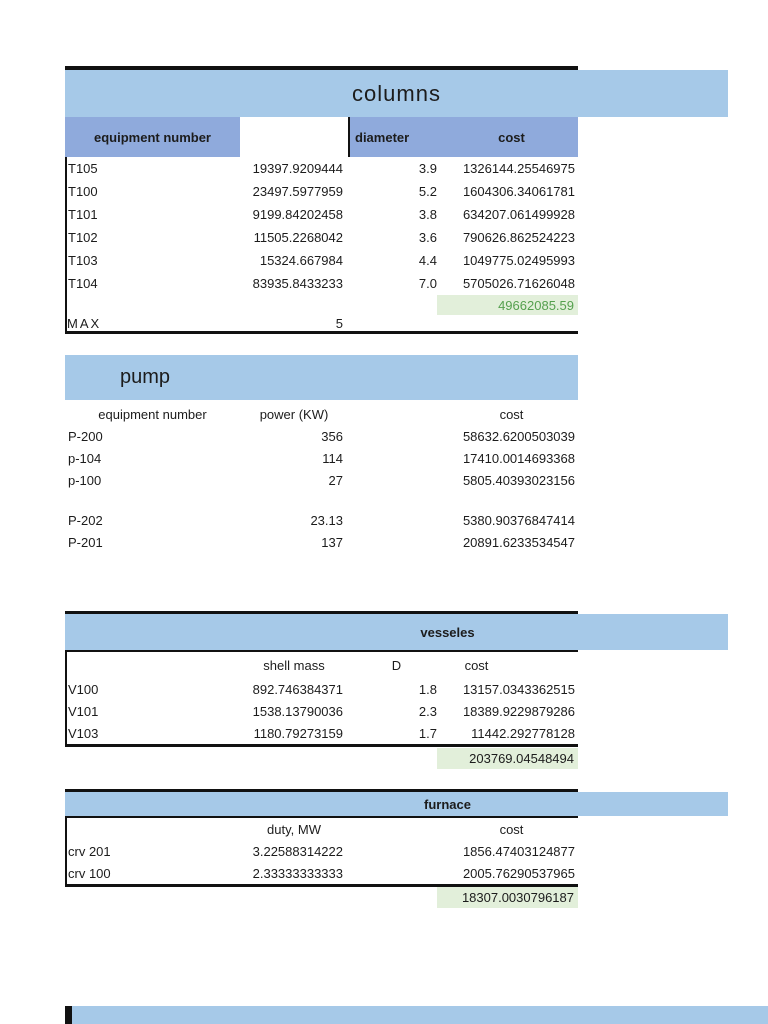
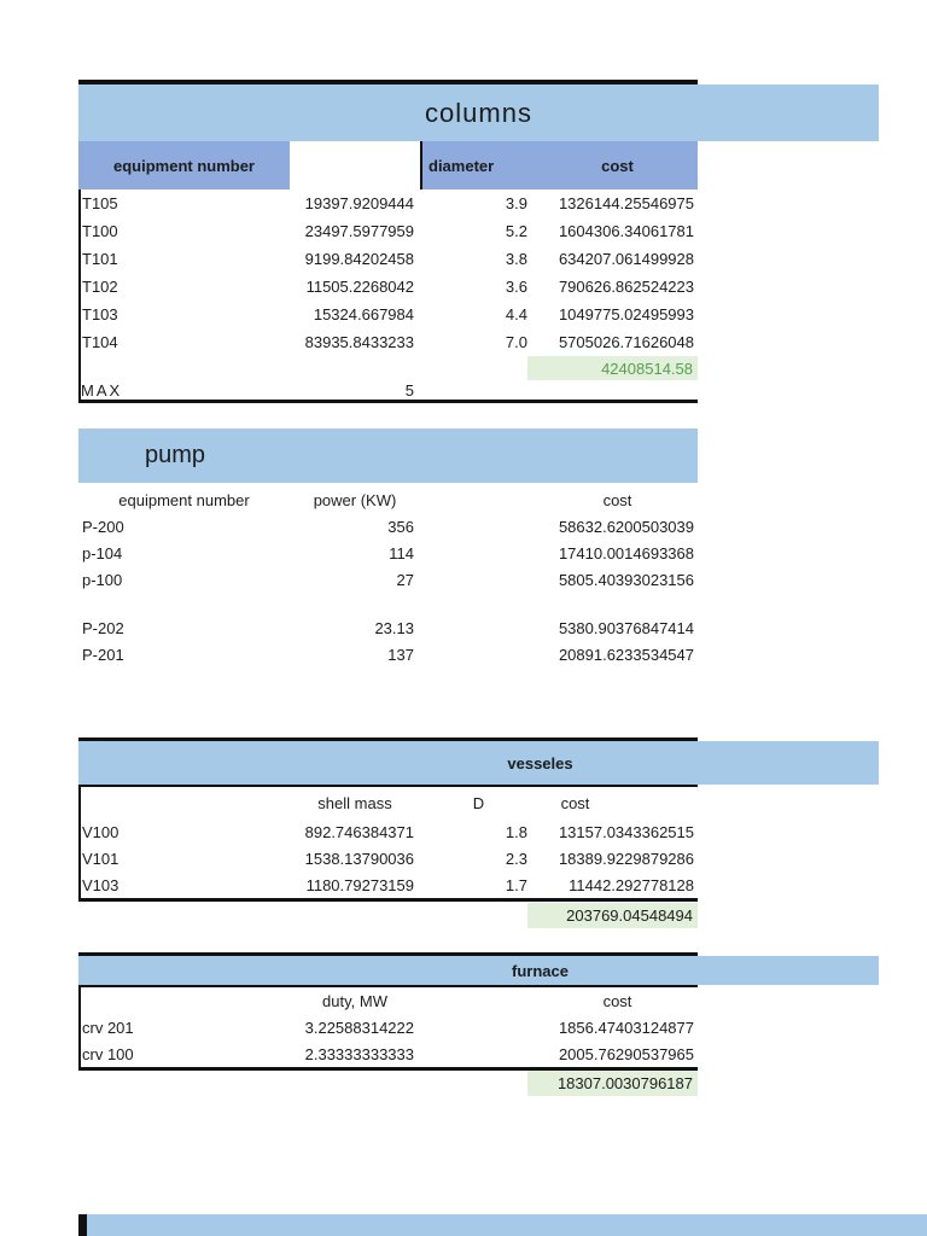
  columns
  equipment number
  diameter
  cost
  T105
  19397.9209444
  3.9
  1326144.25546975
  T100
  23497.5977959
  5.2
  1604306.34061781
  T101
  9199.84202458
  3.8
  634207.061499928
  T102
  11505.2268042
  3.6
  790626.862524223
  T103
  15324.667984
  4.4
  1049775.02495993
  T104
  83935.8433233
  7.0
  5705026.71626048
- 49662085.59
+ 42408514.58
  MAX
  5
  pump
  equipment number
  power (KW)
  cost
  P-200
  356
  58632.6200503039
  p-104
  114
  17410.0014693368
  p-100
  27
  5805.40393023156
  P-202
  23.13
  5380.90376847414
  P-201
  137
  20891.6233534547
  vesseles
  shell mass
  D
  cost
  V100
  892.746384371
  1.8
  13157.0343362515
  V101
  1538.13790036
  2.3
  18389.9229879286
  V103
  1180.79273159
  1.7
  11442.292778128
  203769.04548494
  furnace
  duty, MW
  cost
  crv 201
  3.22588314222
  1856.47403124877
  crv 100
  2.33333333333
  2005.76290537965
  18307.0030796187
